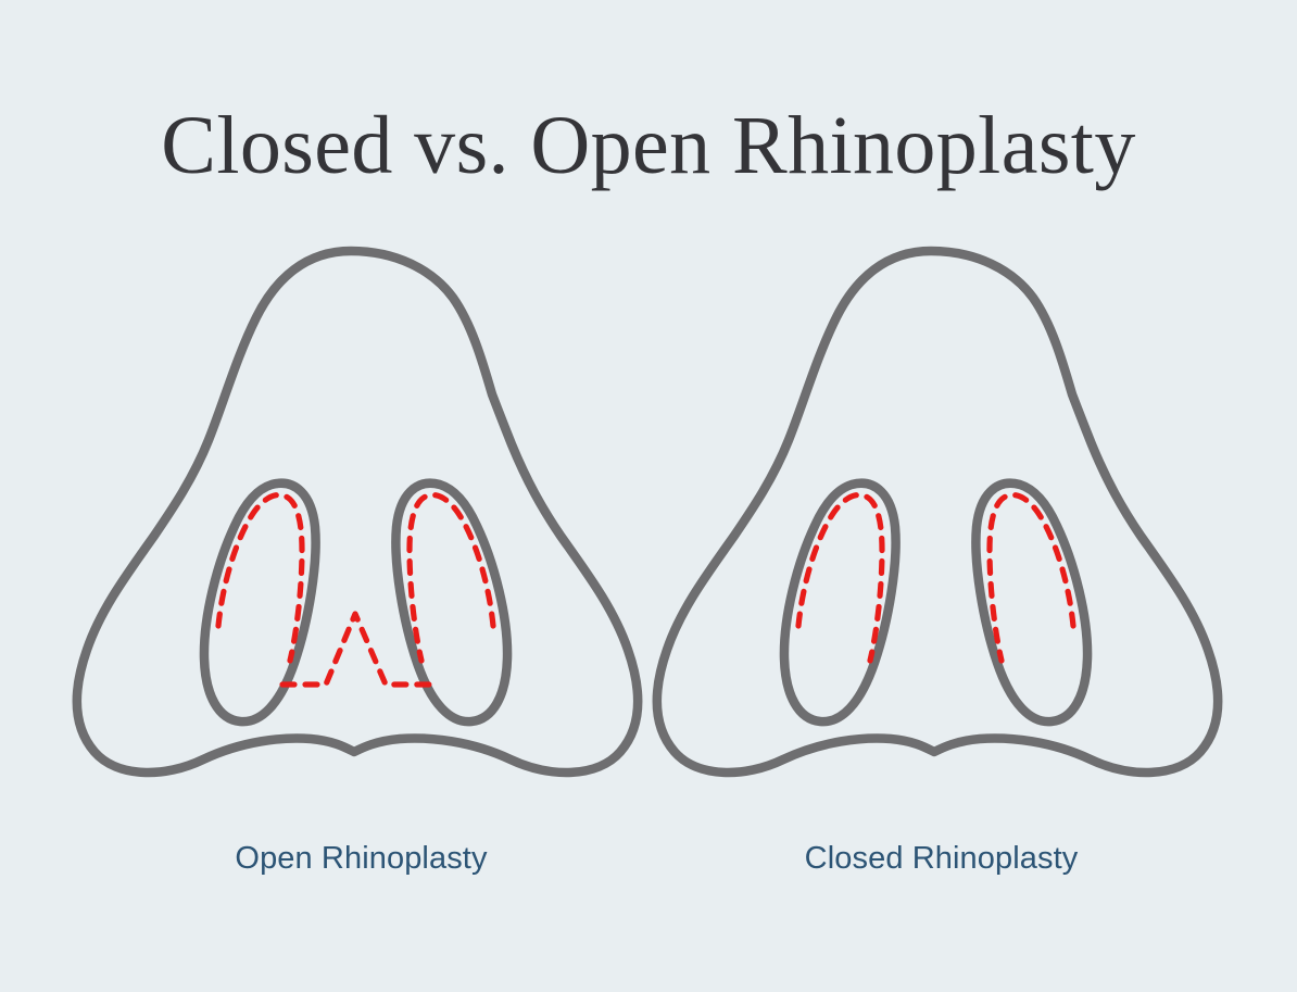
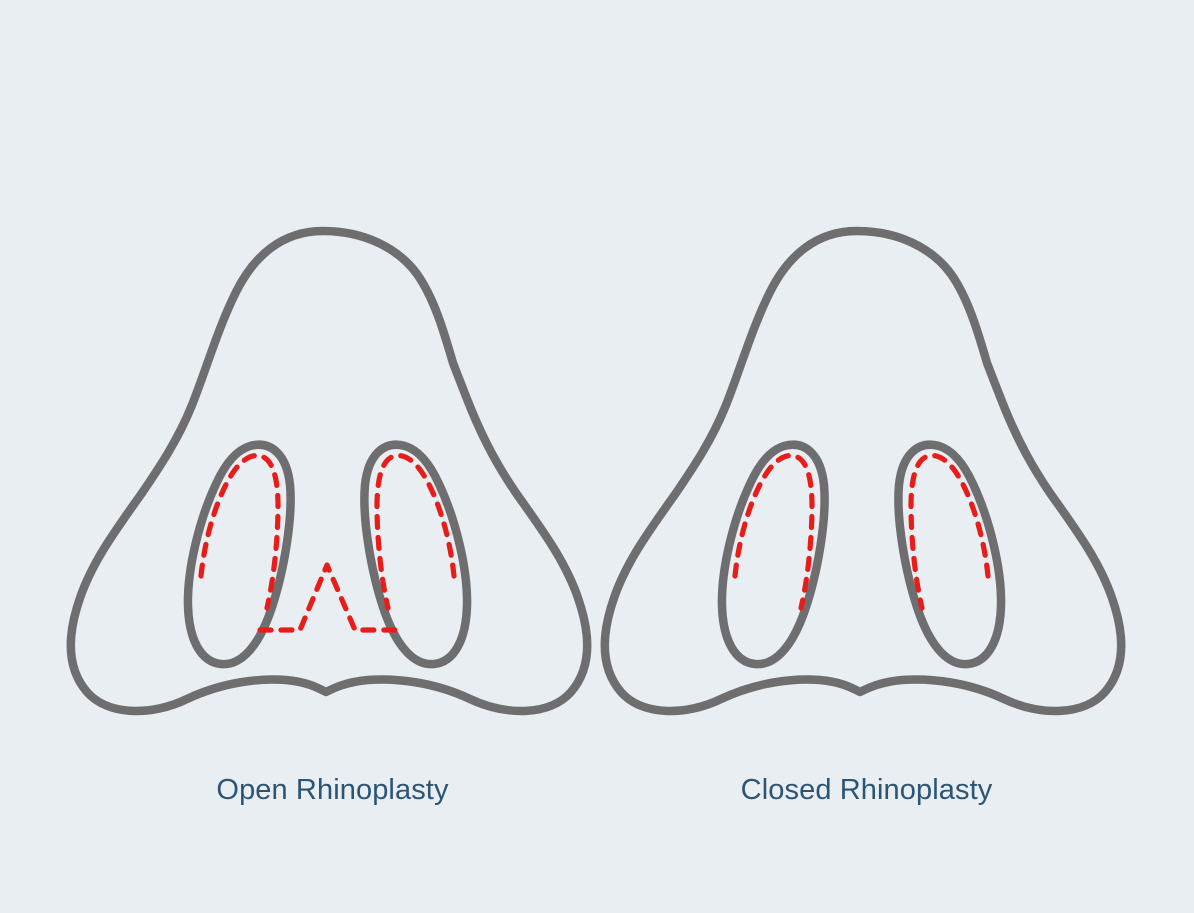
- Closed vs. Open Rhinoplasty
  Open Rhinoplasty
  Closed Rhinoplasty
